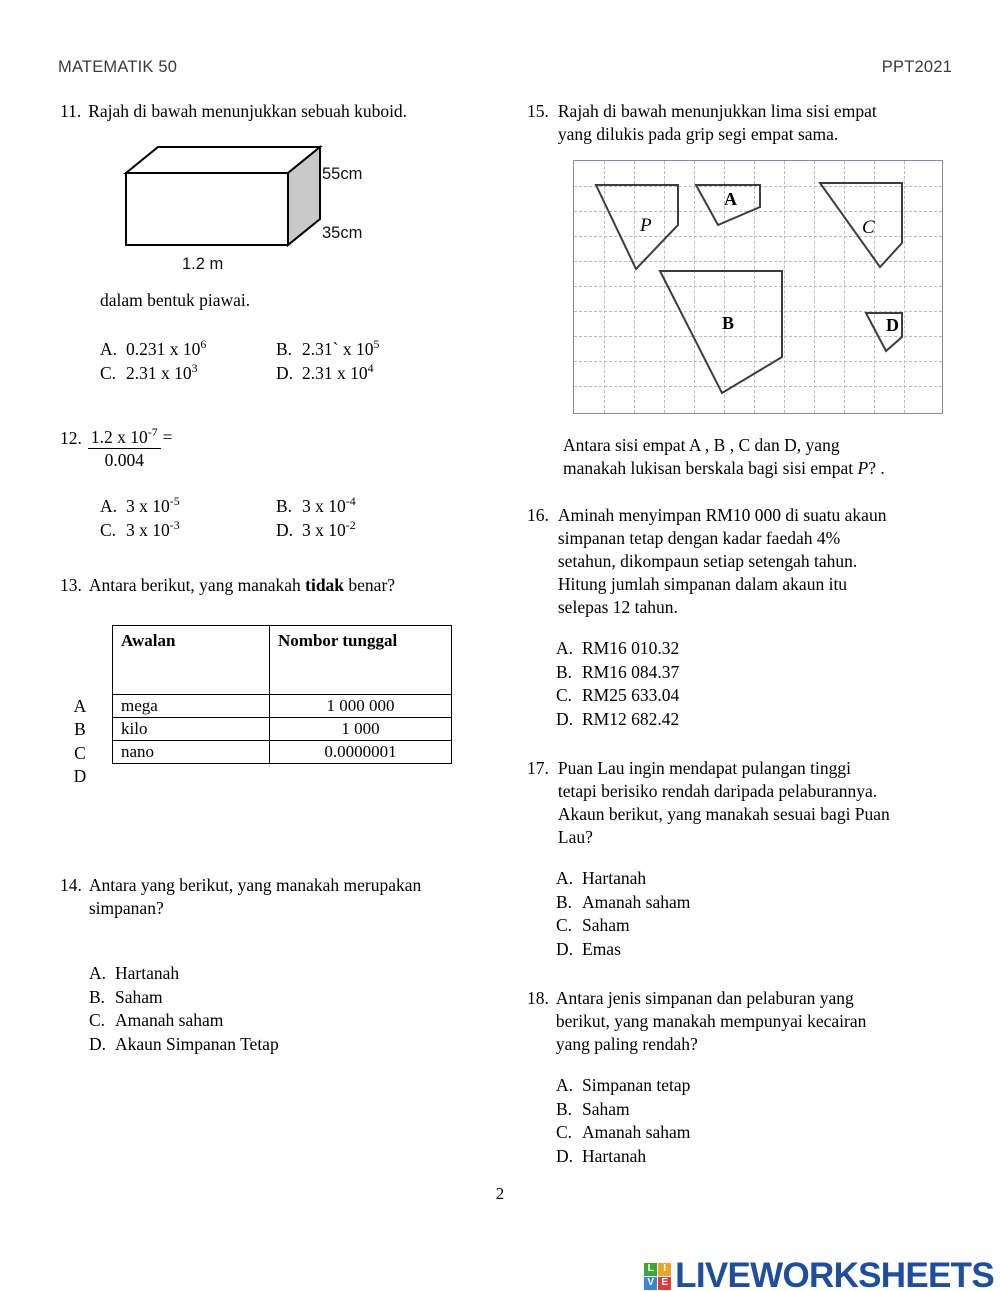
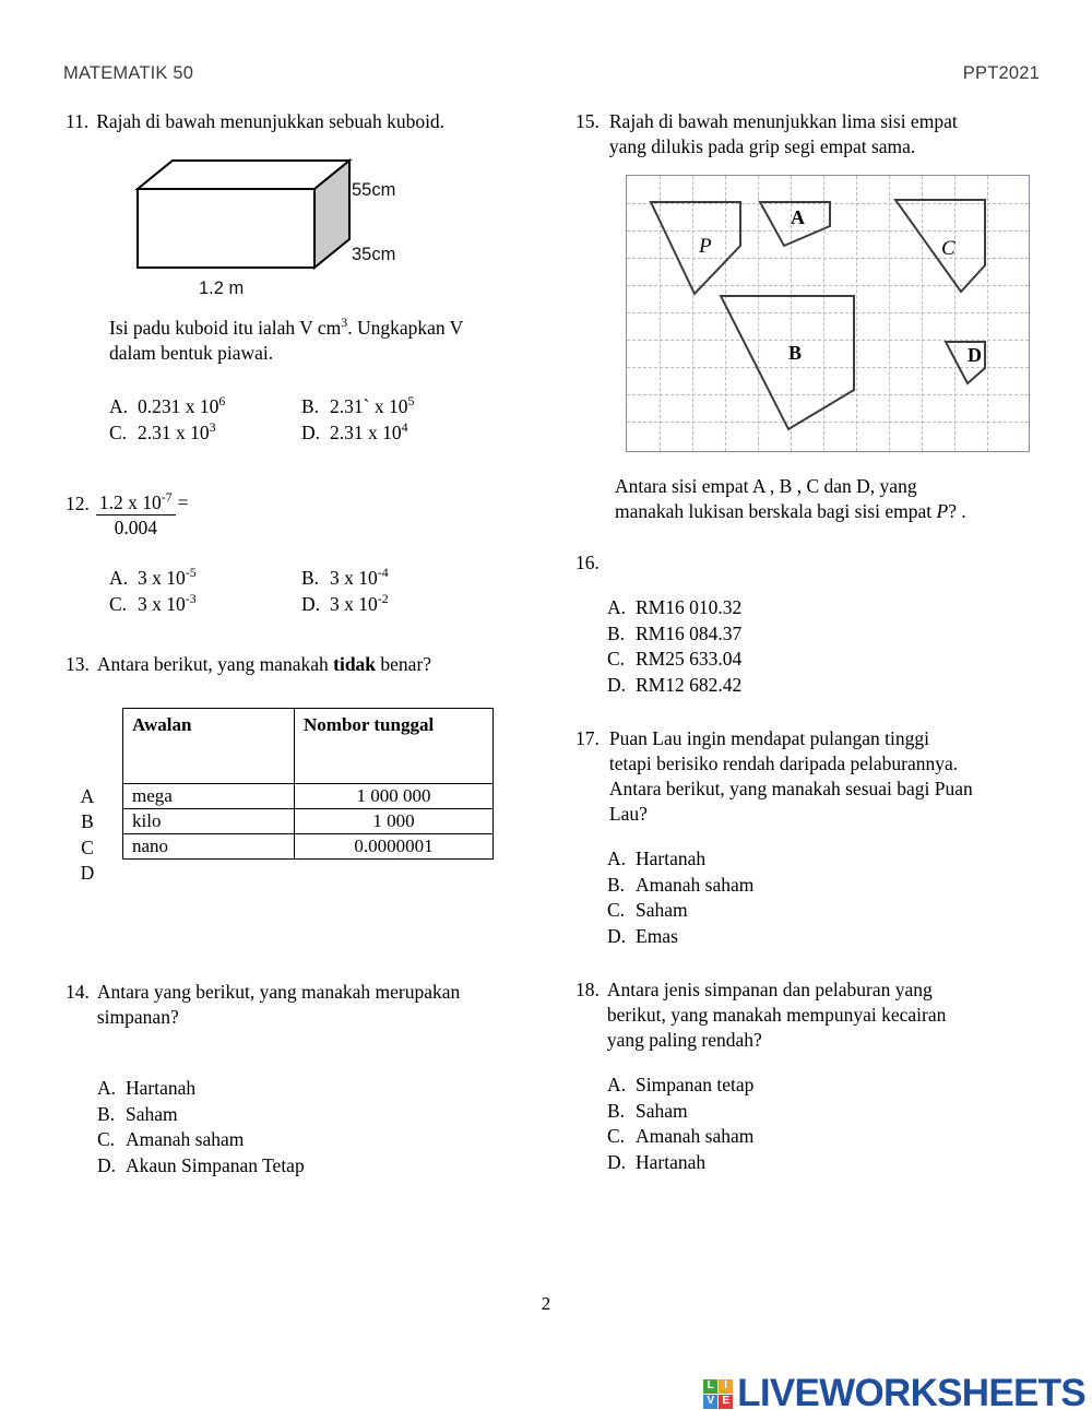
  MATEMATIK 50
  PPT2021
  11.
  Rajah di bawah menunjukkan sebuah kuboid.
  55cm
  35cm
  1.2 m
+ Isi padu kuboid itu ialah V cm3. Ungkapkan V
  dalam bentuk piawai.
  A.
  0.231 x 106
  B.
  2.31` x 105
  C.
  2.31 x 103
  D.
  2.31 x 104
  12.
  1.2 x 10-7
  0.004
  =
  A.
  3 x 10-5
  B.
  3 x 10-4
  C.
  3 x 10-3
  D.
  3 x 10-2
  13.
  Antara berikut, yang manakah tidak benar?
  A
  B
  C
  D
  Awalan	Nombor tunggal
  mega	1 000 000
  kilo	1 000
  nano	0.0000001
  14.
  Antara yang berikut, yang manakah merupakan
  simpanan?
  A.
  Hartanah
  B.
  Saham
  C.
  Amanah saham
  D.
  Akaun Simpanan Tetap
  15.
  Rajah di bawah menunjukkan lima sisi empat
  yang dilukis pada grip segi empat sama.
  P
  A
  B
  C
  D
  Antara sisi empat A , B , C dan D, yang
  manakah lukisan berskala bagi sisi empat P? .
  16.
- Aminah menyimpan RM10 000 di suatu akaun
- simpanan tetap dengan kadar faedah 4%
- setahun, dikompaun setiap setengah tahun.
- Hitung jumlah simpanan dalam akaun itu
- selepas 12 tahun.
  A.
  RM16 010.32
  B.
  RM16 084.37
  C.
  RM25 633.04
  D.
  RM12 682.42
  17.
  Puan Lau ingin mendapat pulangan tinggi
  tetapi berisiko rendah daripada pelaburannya.
- Akaun berikut, yang manakah sesuai bagi Puan
+ Antara berikut, yang manakah sesuai bagi Puan
  Lau?
  A.
  Hartanah
  B.
  Amanah saham
  C.
  Saham
  D.
  Emas
  18.
  Antara jenis simpanan dan pelaburan yang
  berikut, yang manakah mempunyai kecairan
  yang paling rendah?
  A.
  Simpanan tetap
  B.
  Saham
  C.
  Amanah saham
  D.
  Hartanah
  2
  L
  I
  V
  E
  LIVEWORKSHEETS
